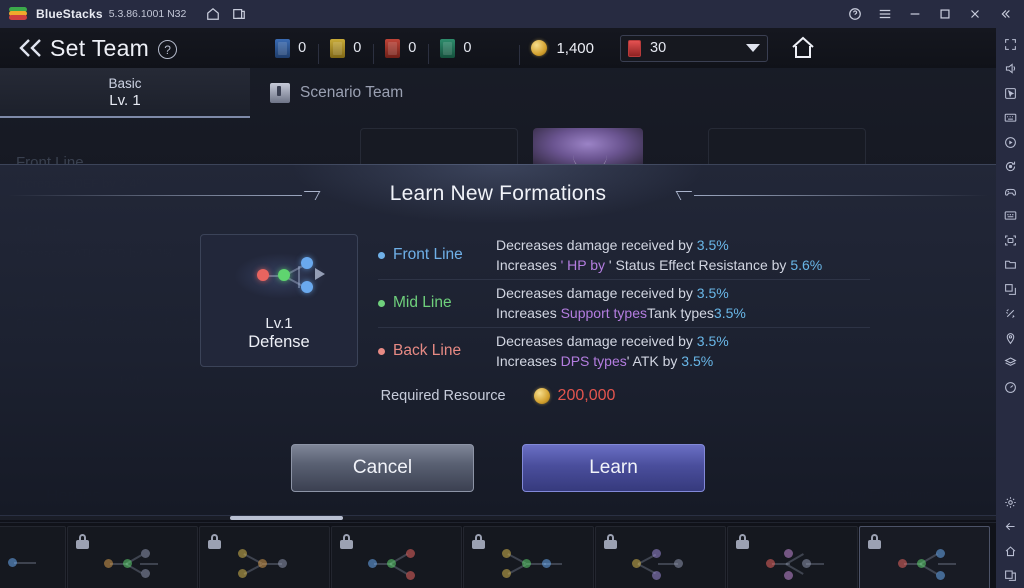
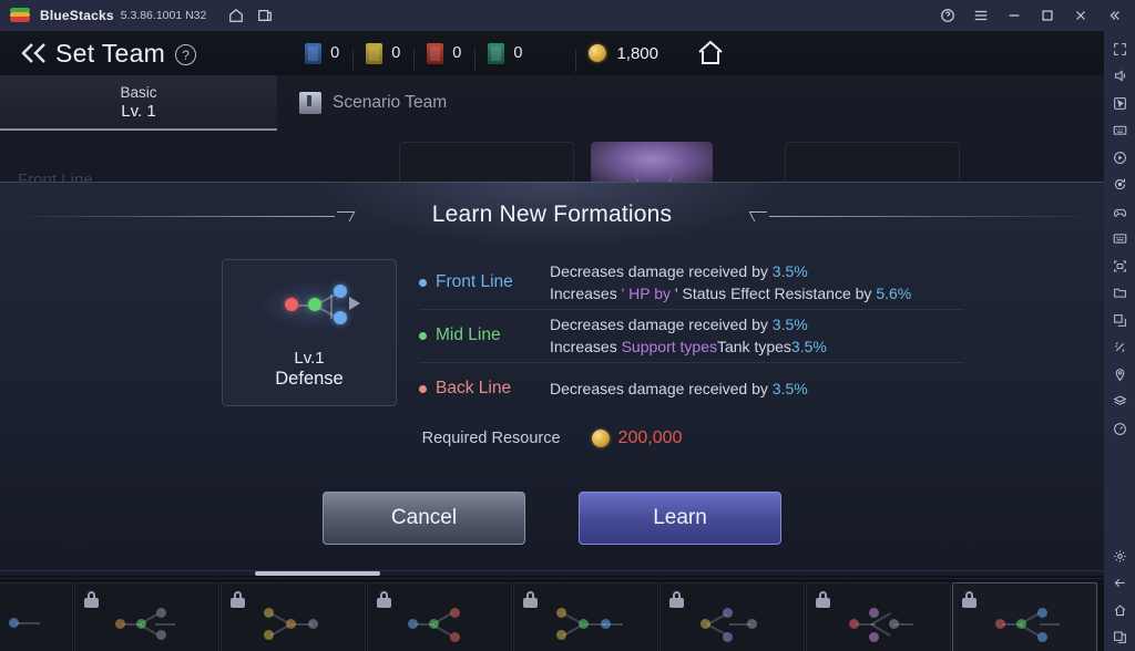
  BlueStacks
  5.3.86.1001 N32
  Set Team
  ?
  0
  0
  0
  0
- 1,400
+ 1,800
- 30
  Basic
  Lv. 1
  Scenario Team
  Front Line
  Learn New Formations
  Lv.1
  Defense
  Front Line
  Decreases damage received by 3.5%
  Increases ' HP by ' Status Effect Resistance by 5.6%
  Mid Line
  Decreases damage received by 3.5%
  Increases Support typesTank types3.5%
  Back Line
  Decreases damage received by 3.5%
- Increases DPS types' ATK by 3.5%
  Required Resource
  200,000
  Cancel
  Learn
